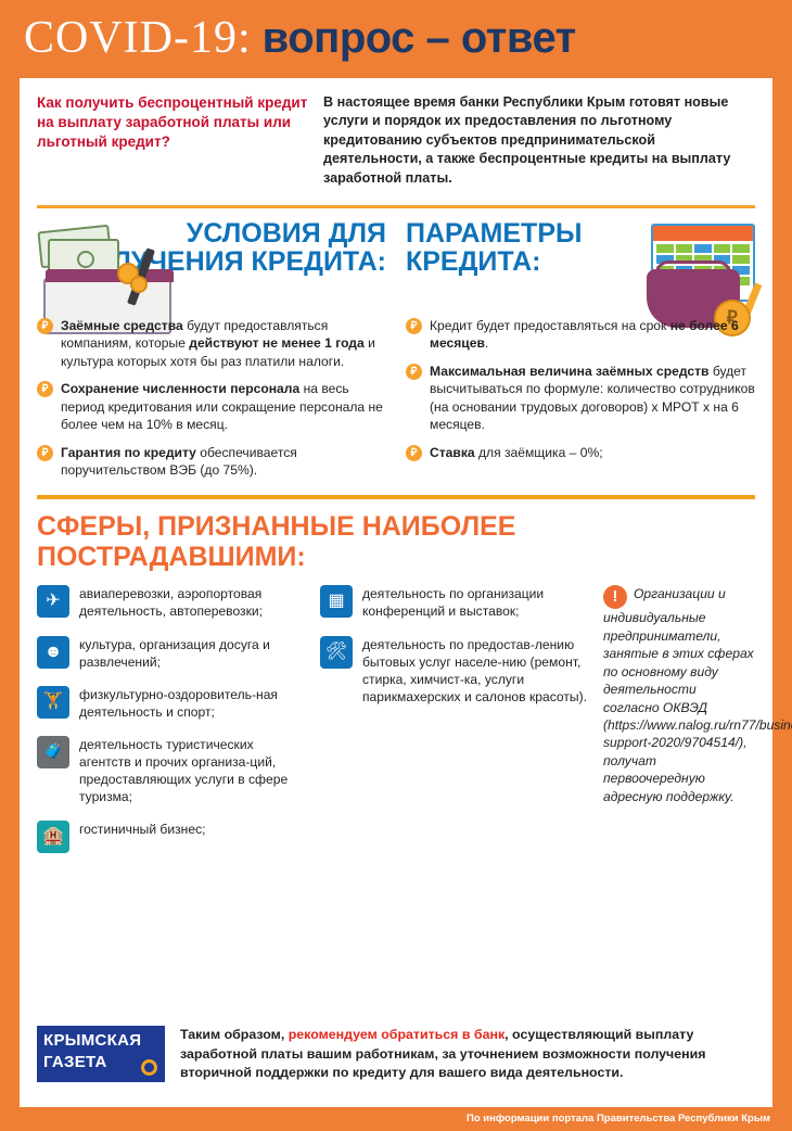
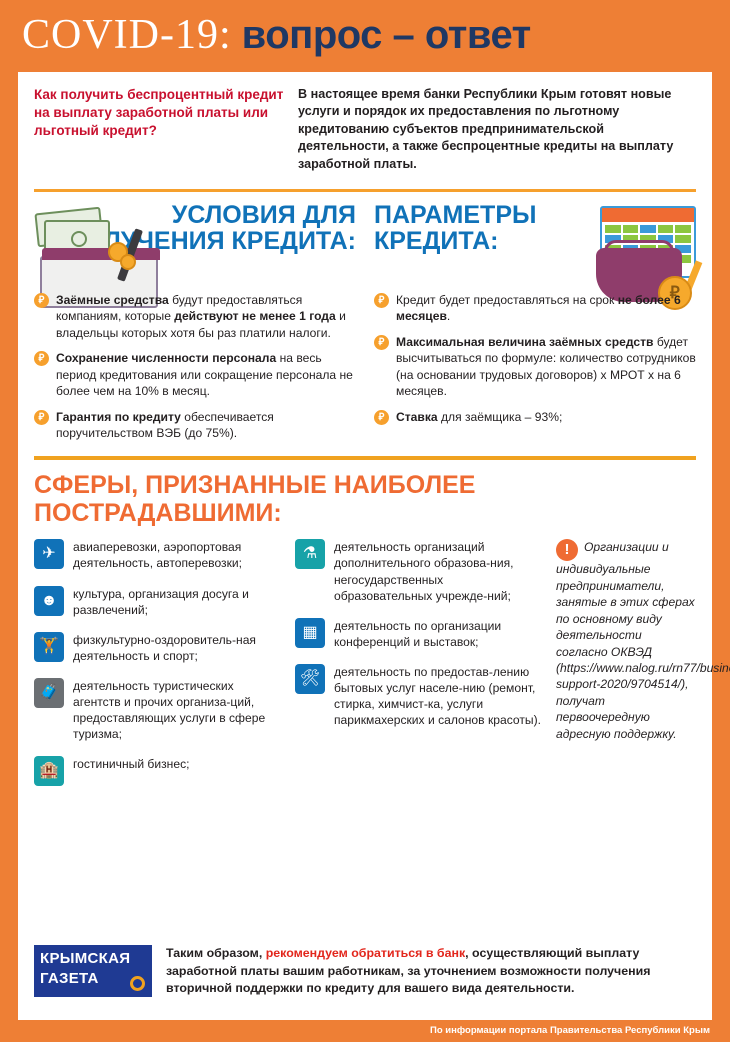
  COVID-19:
  вопрос – ответ
  Как получить беспроцентный кредит на выплату заработной платы или льготный кредит?
  В настоящее время банки Республики Крым готовят новые услуги и порядок их предоставления по льготному кредитованию субъектов предпринимательской деятельности, а также беспроцентные кредиты на выплату заработной платы.
  УСЛОВИЯ ДЛЯ ЛУЧЕНИЯ КРЕДИТА:
  ₽
- Заёмные средства будут предоставляться компаниям, которые действуют не менее 1 года и культура которых хотя бы раз платили налоги.
+ Заёмные средства будут предоставляться компаниям, которые действуют не менее 1 года и владельцы которых хотя бы раз платили налоги.
  ₽
  Сохранение численности персонала на весь период кредитования или сокращение персонала не более чем на 10% в месяц.
  ₽
  Гарантия по кредиту обеспечивается поручительством ВЭБ (до 75%).
  ПАРАМЕТРЫ КРЕДИТА:
  ₽
  ₽
  Кредит будет предоставляться на срок не более 6 месяцев.
  ₽
  Максимальная величина заёмных средств будет высчитываться по формуле: количество сотрудников (на основании трудовых договоров) х МРОТ х на 6 месяцев.
  ₽
- Ставка для заёмщика – 0%;
+ Ставка для заёмщика – 93%;
  СФЕРЫ, ПРИЗНАННЫЕ НАИБОЛЕЕ ПОСТРАДАВШИМИ:
  ✈
  авиаперевозки, аэропортовая деятельность, автоперевозки;
  ☻
  культура, организация досуга и развлечений;
  🏋
  физкультурно-оздоровитель-ная деятельность и спорт;
  🧳
  деятельность туристических агентств и прочих организа-ций, предоставляющих услуги в сфере туризма;
  🏨
  гостиничный бизнес;
+ ⚗
+ деятельность организаций дополнительного образова-ния, негосударственных образовательных учрежде-ний;
  ▦
  деятельность по организации конференций и выставок;
  🛠
  деятельность по предостав-лению бытовых услуг населе-нию (ремонт, стирка, химчист-ка, услуги парикмахерских и салонов красоты).
  ! Организации и индивидуальные предприниматели, занятые в этих сферах по основному виду деятельности согласно ОКВЭД (https://www.nalog.ru/rn77/businsupport-2020/9704514/), получат первоочередную адресную поддержку.
  КРЫМСКАЯ
  ГАЗЕТА
  Таким образом, рекомендуем обратиться в банк, осуществляющий выплату заработной платы вашим работникам, за уточнением возможности получения вторичной поддержки по кредиту для вашего вида деятельности.
  По информации портала Правительства Республики Крым
